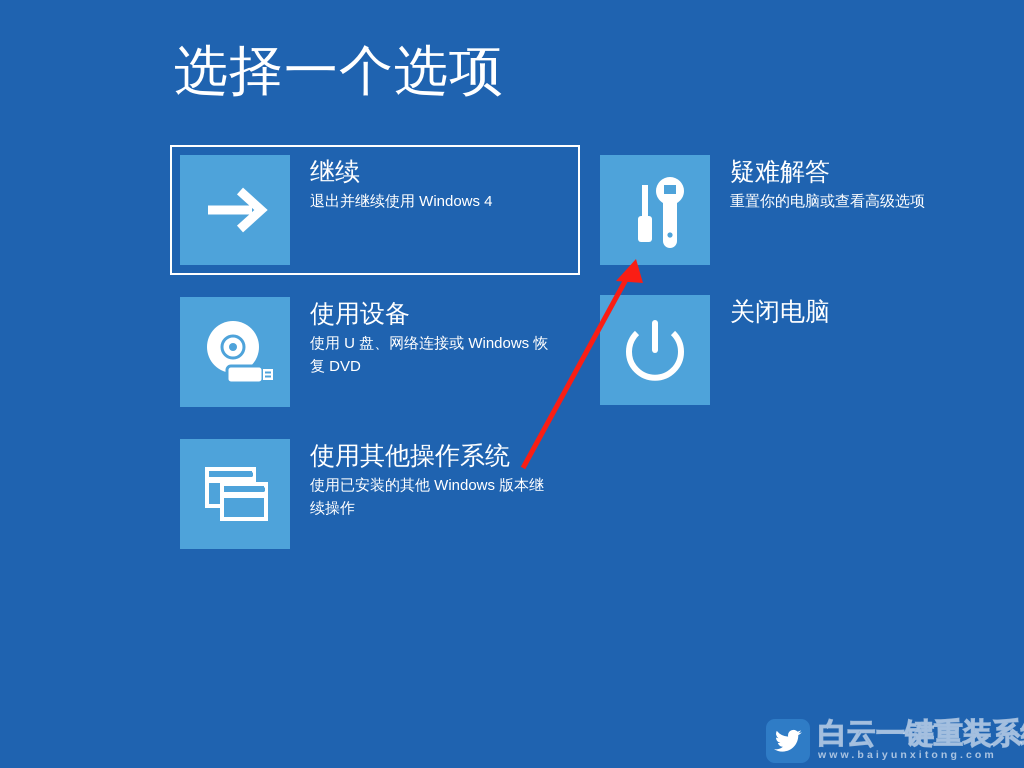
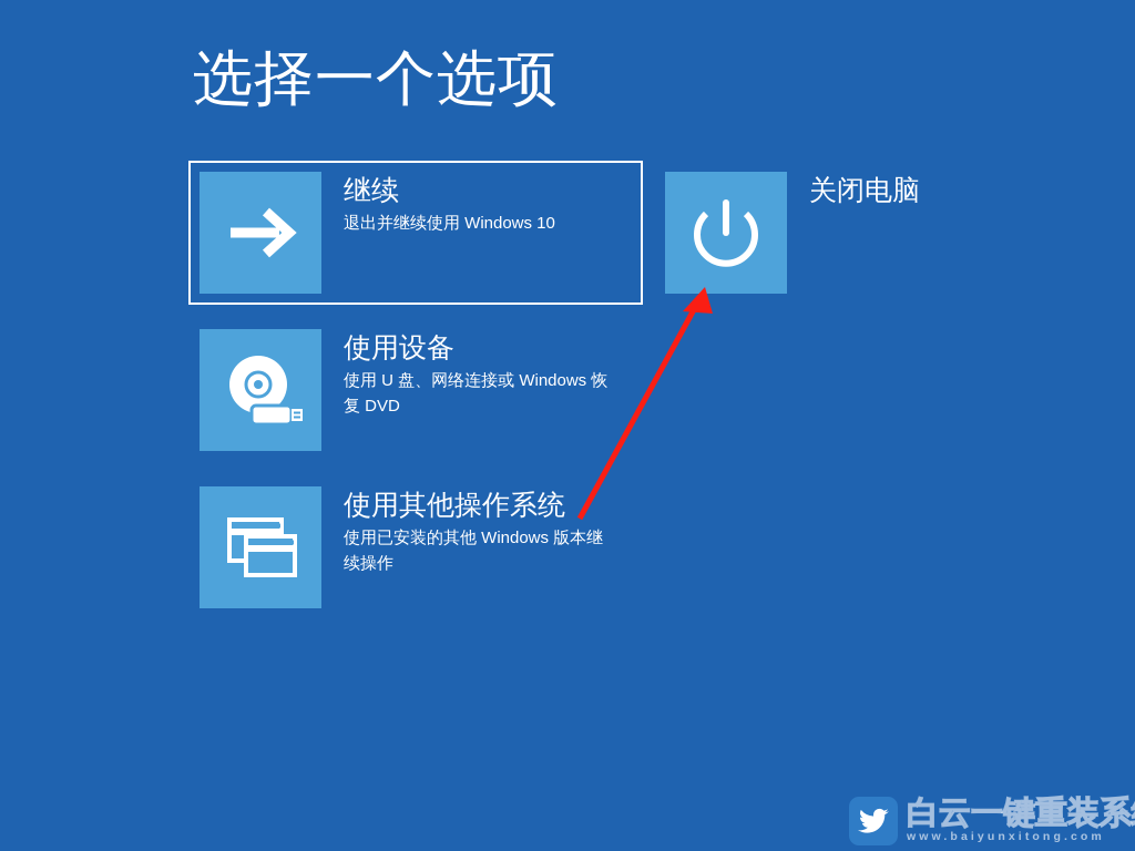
  选择一个选项
  继续
- 退出并继续使用 Windows 4
+ 退出并继续使用 Windows 10
  使用设备
  使用 U 盘、网络连接或 Windows 恢复 DVD
  使用其他操作系统
  使用已安装的其他 Windows 版本继续操作
- 疑难解答
- 重置你的电脑或查看高级选项
  关闭电脑
  白云一键重装系
  www.baiyunxitong.com
